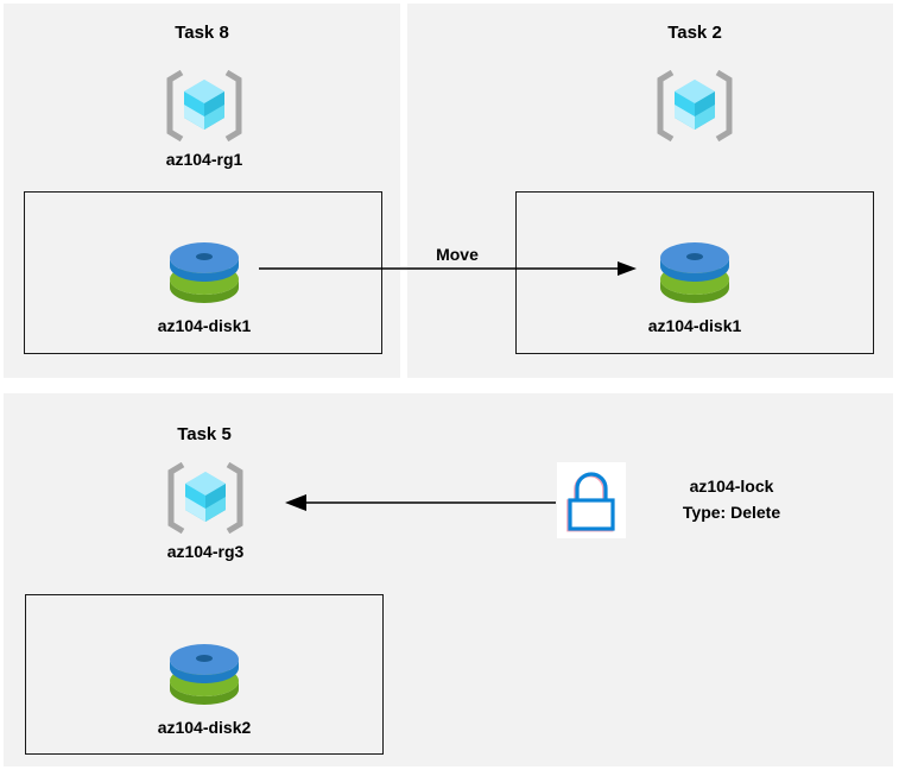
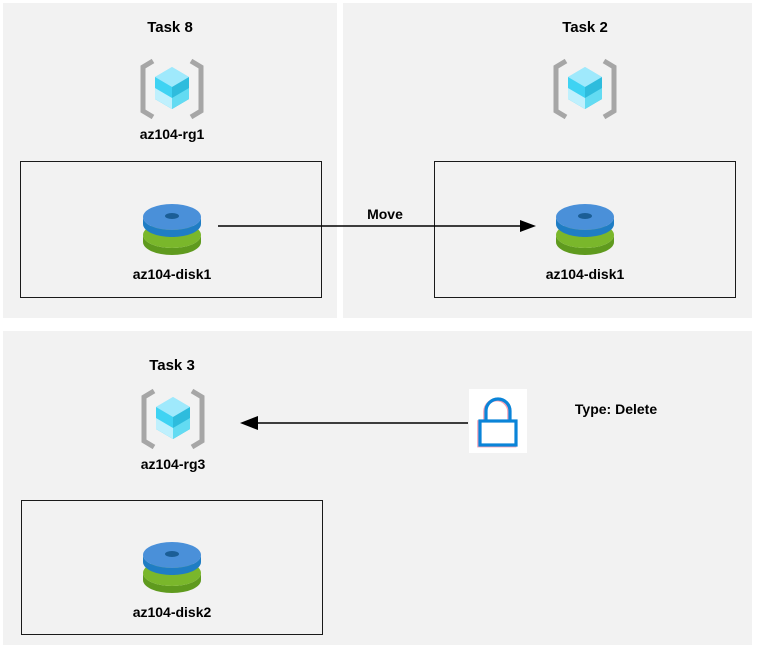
  Task 8
  az104-rg1
  az104-disk1
  Task 2
  az104-disk1
  Move
- Task 5
+ Task 3
  az104-rg3
  az104-disk2
- az104-lock
  Type: Delete
